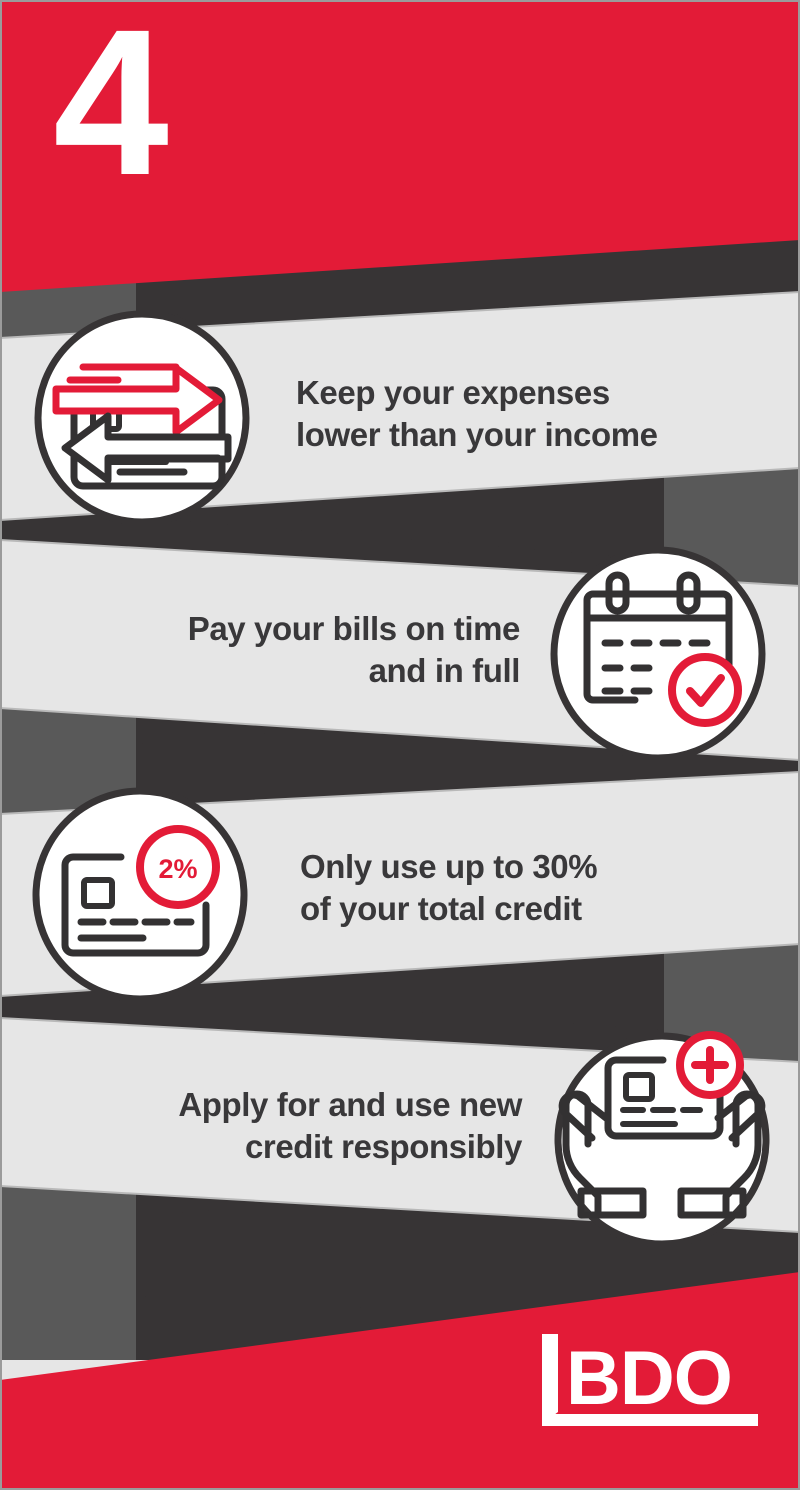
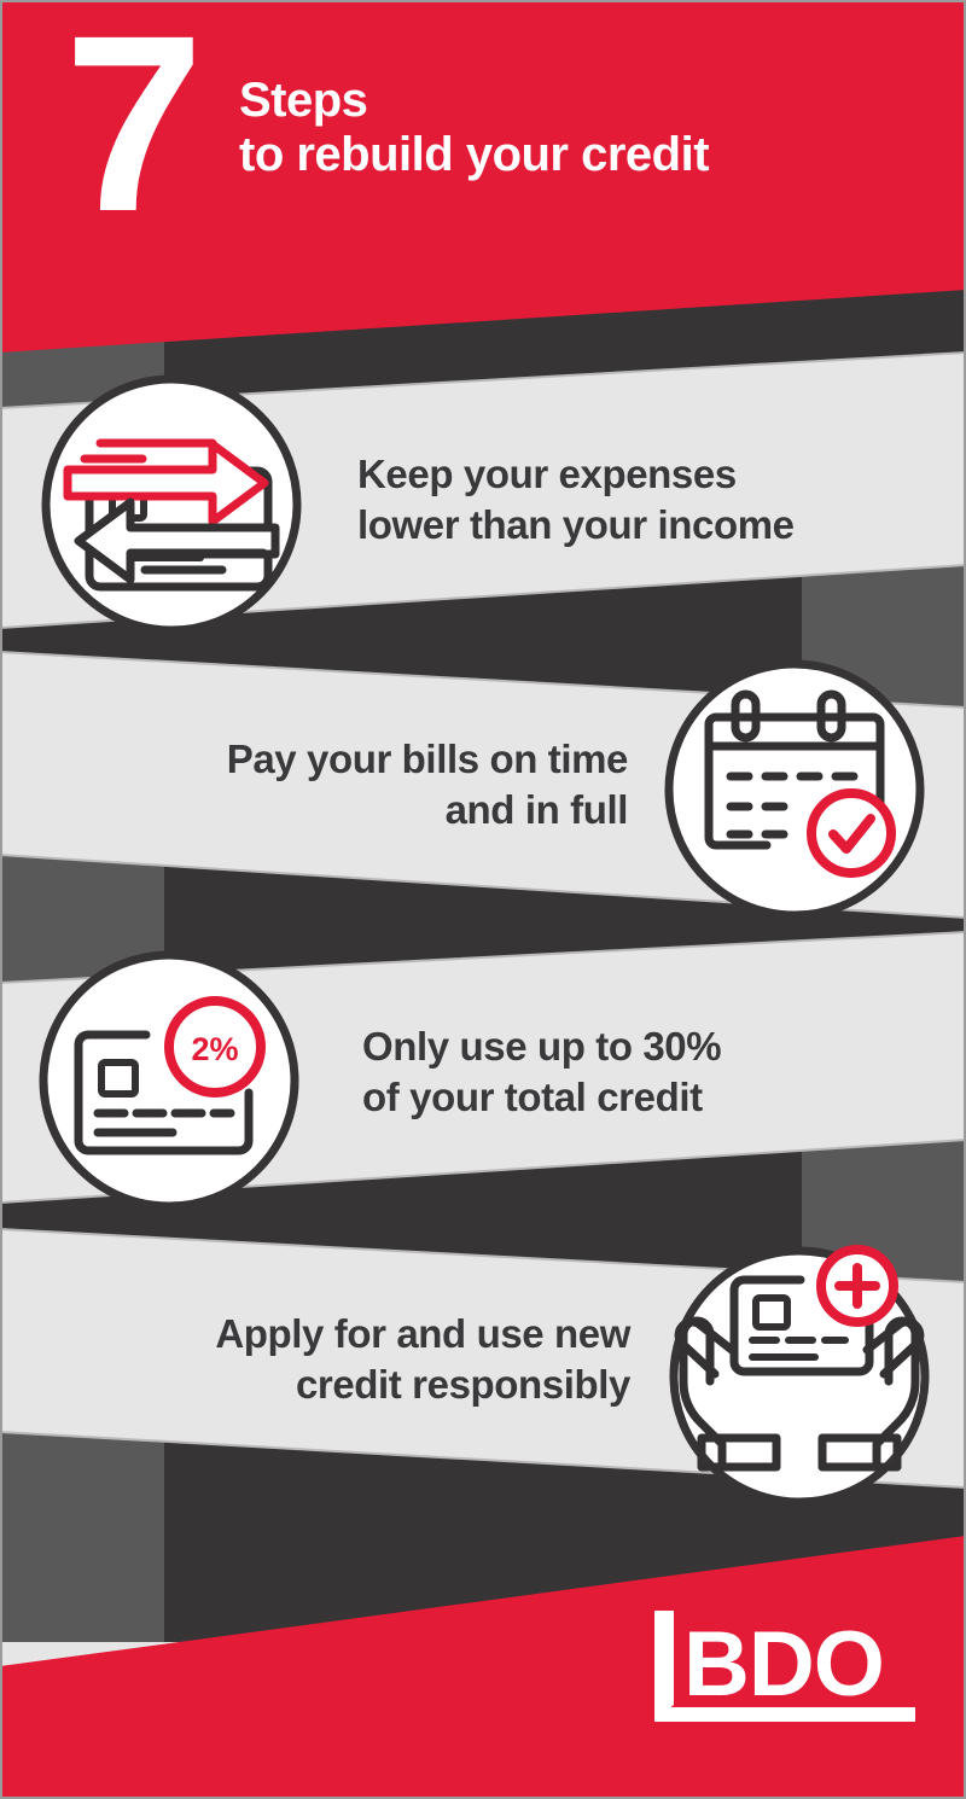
  2%
- 4
+ 7
+ Steps
+ to rebuild your credit
  Keep your expenses
  lower than your income
  Pay your bills on time
  and in full
  Only use up to 30%
  of your total credit
  Apply for and use new
  credit responsibly
  BDO
